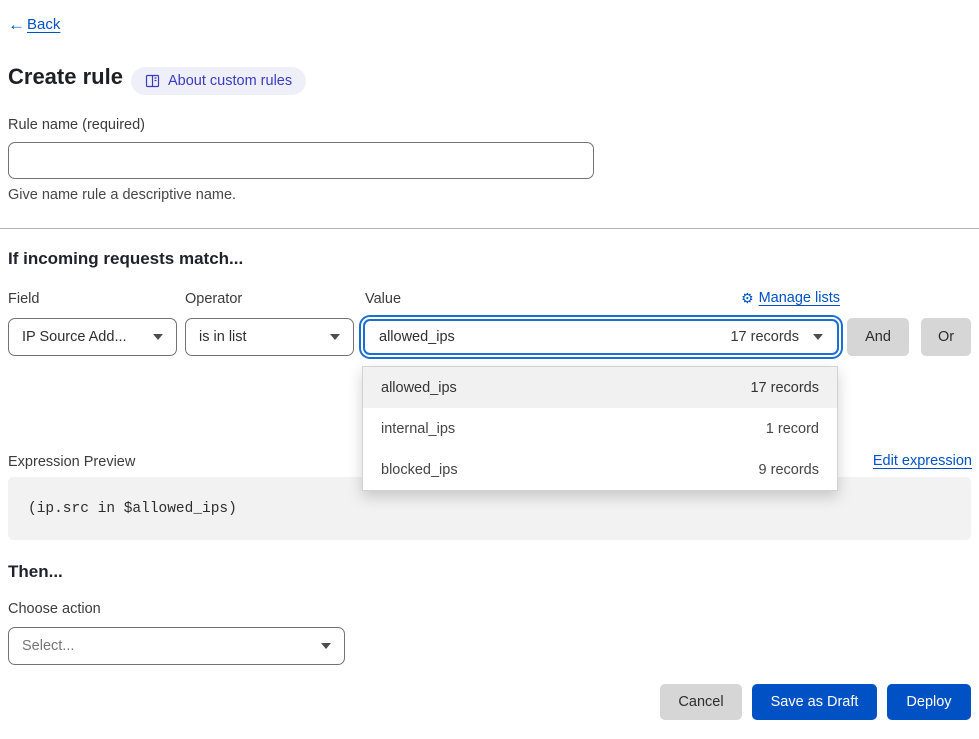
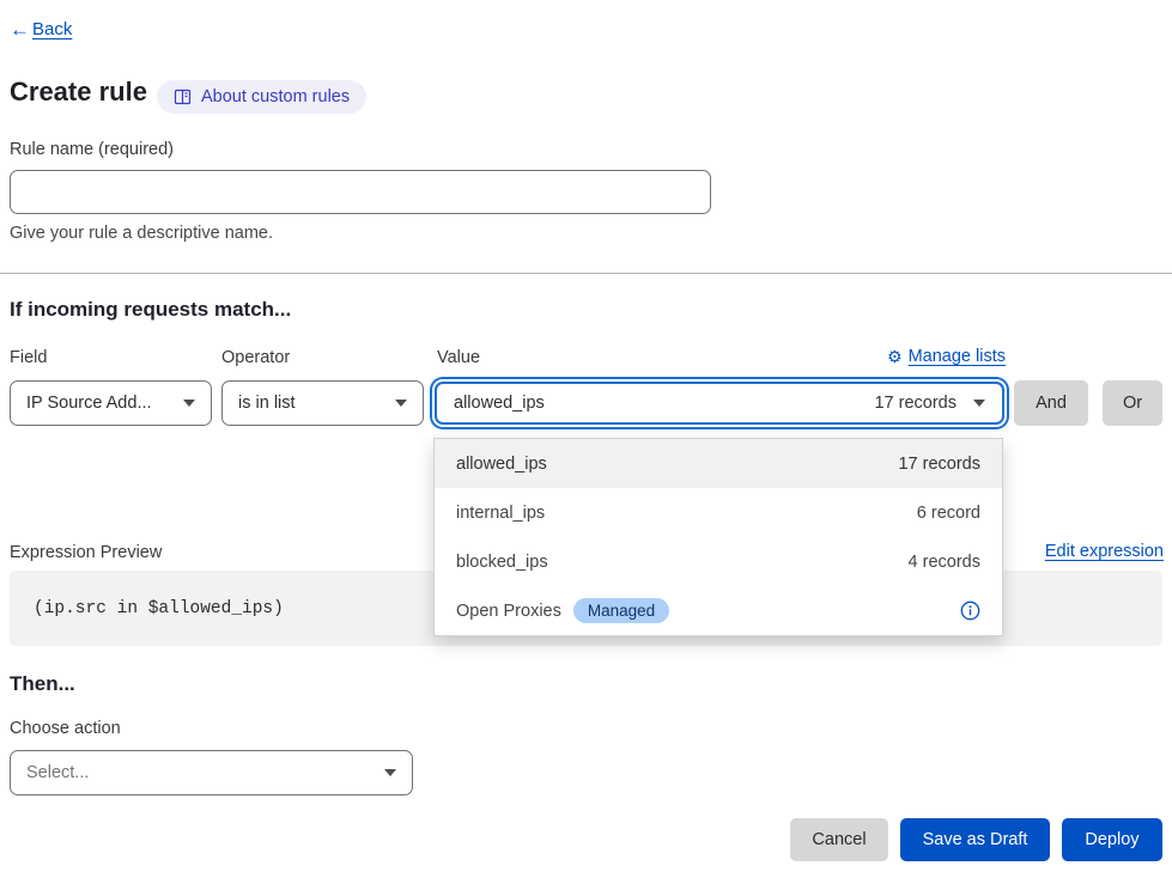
  ←
  Back
  Create rule
  About custom rules
  Rule name (required)
- Give name rule a descriptive name.
+ Give your rule a descriptive name.
  If incoming requests match...
  Field
  Operator
  Value
  ⚙
  Manage lists
  IP Source Add...
  is in list
  allowed_ips
  17 records
  And
  Or
  allowed_ips
  17 records
  internal_ips
- 1 record
+ 6 record
  blocked_ips
- 9 records
+ 4 records
+ Open Proxies
+ Managed
  Expression Preview
  Edit expression
  (ip.src in $allowed_ips)
  Then...
  Choose action
  Select...
  Cancel
  Save as Draft
  Deploy
